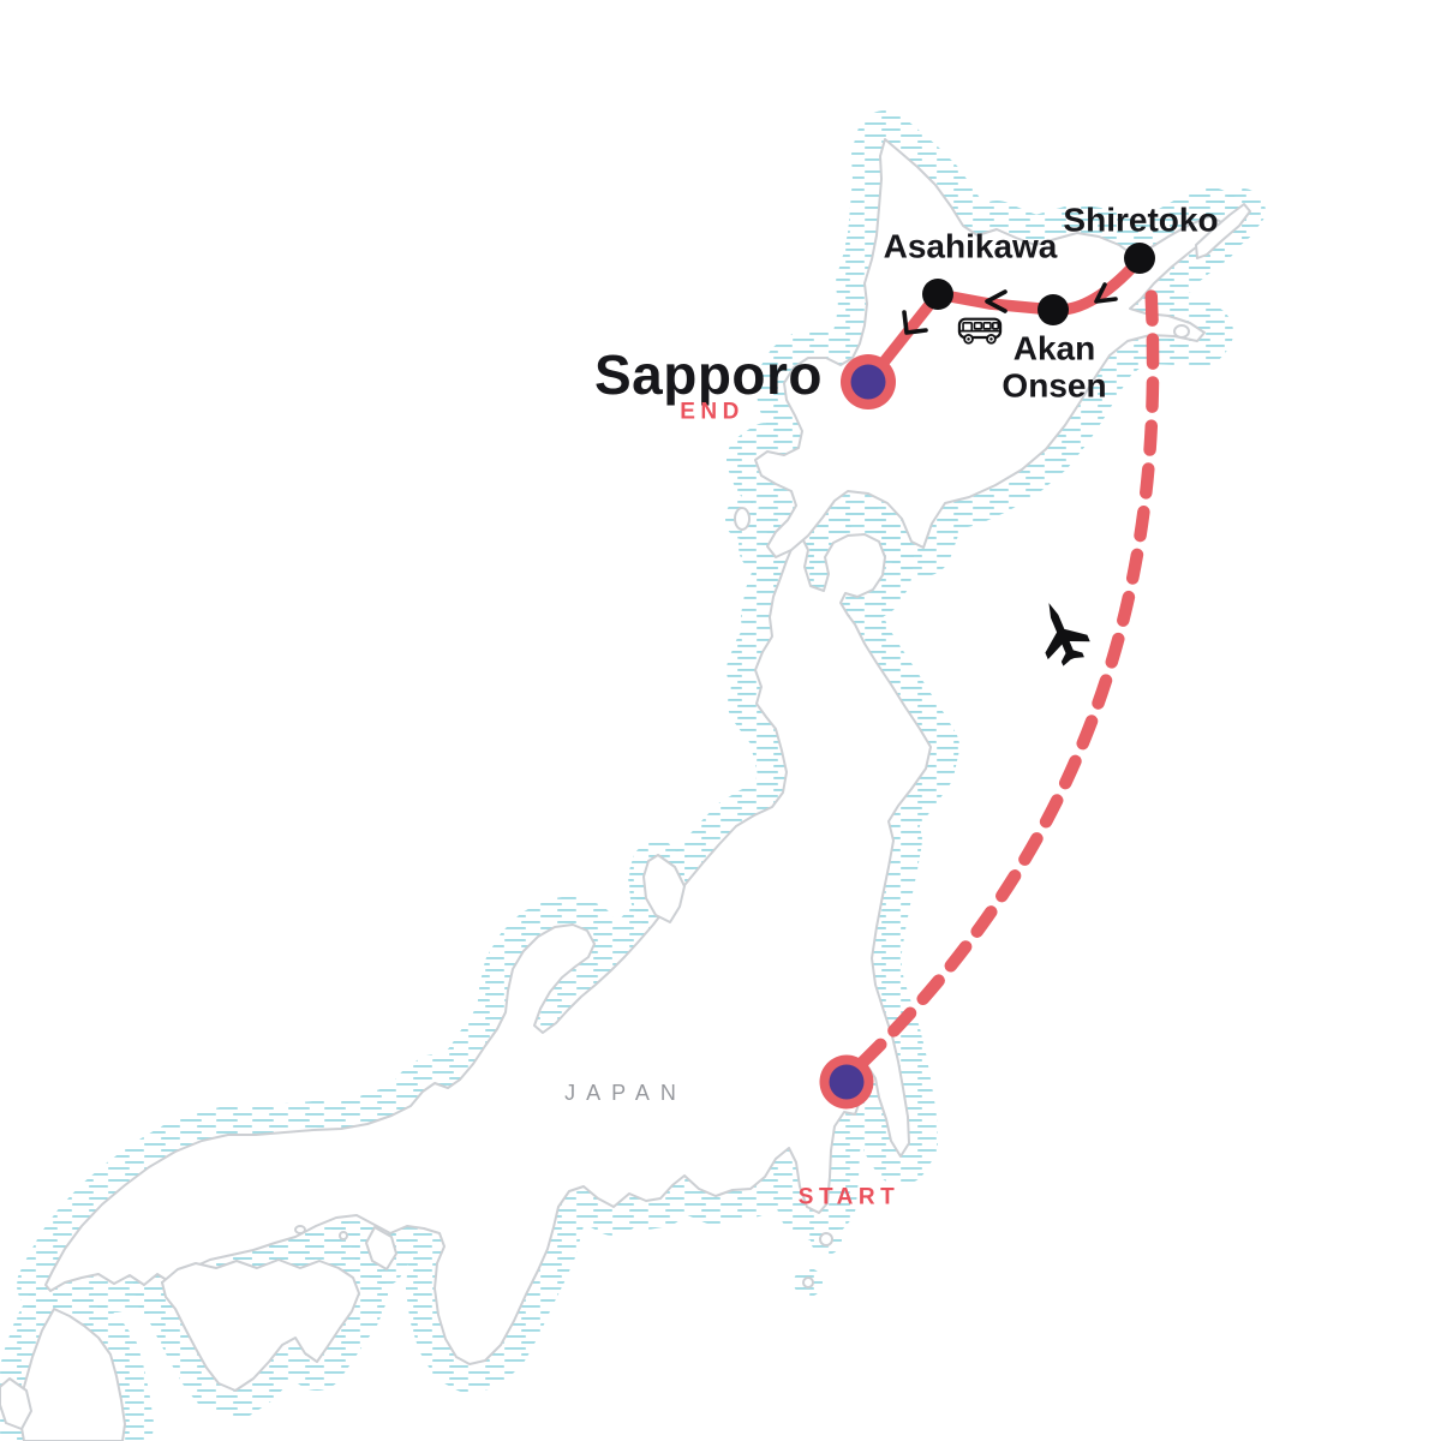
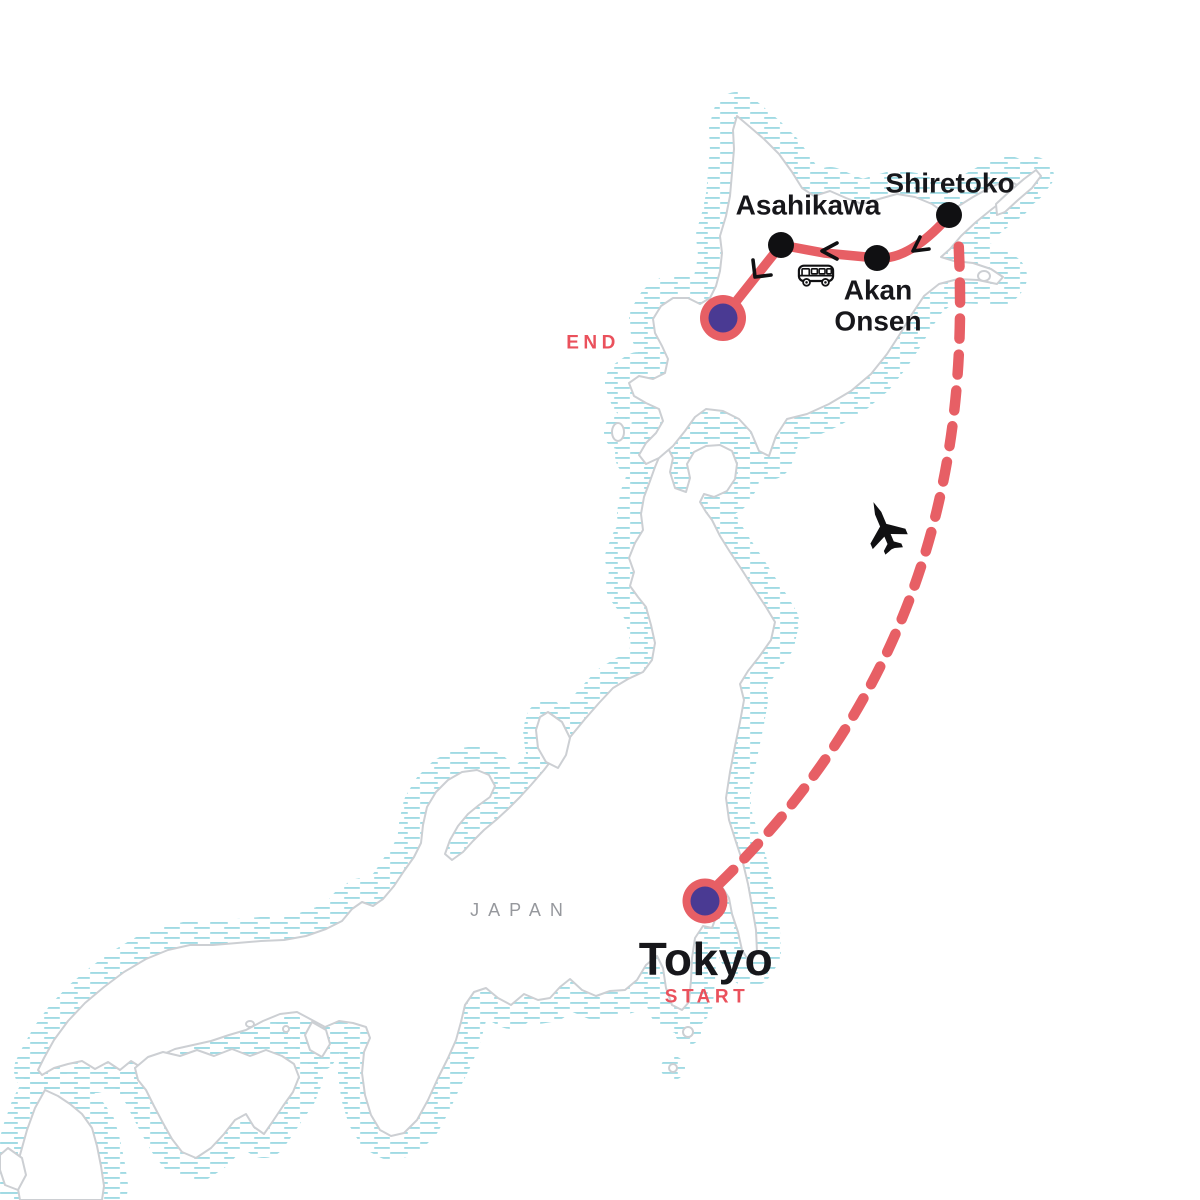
  JAPAN
- Sapporo
  END
+ Tokyo
  START
  Asahikawa
  Shiretoko
  Akan
  Onsen
